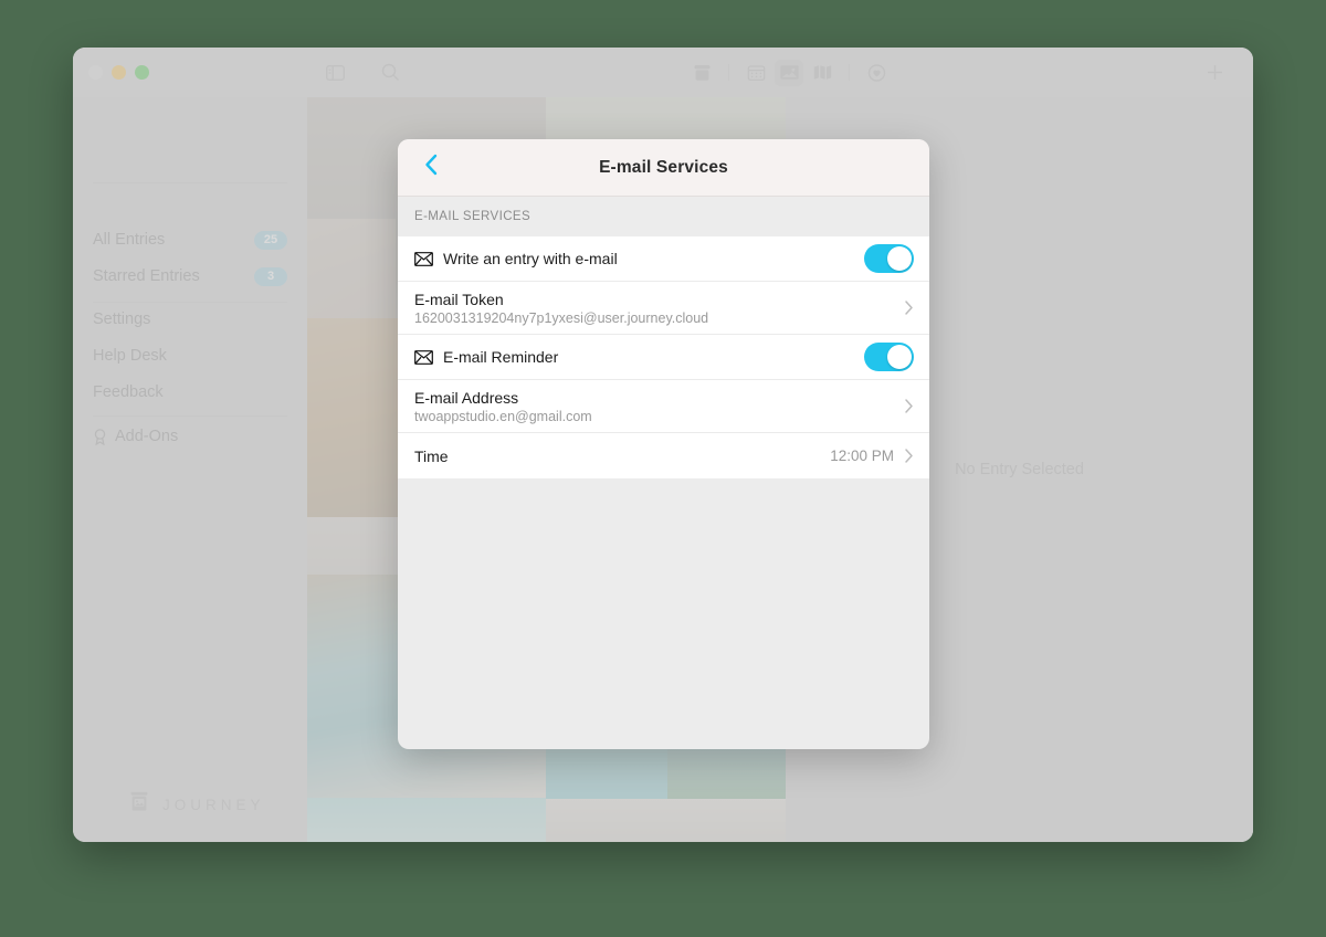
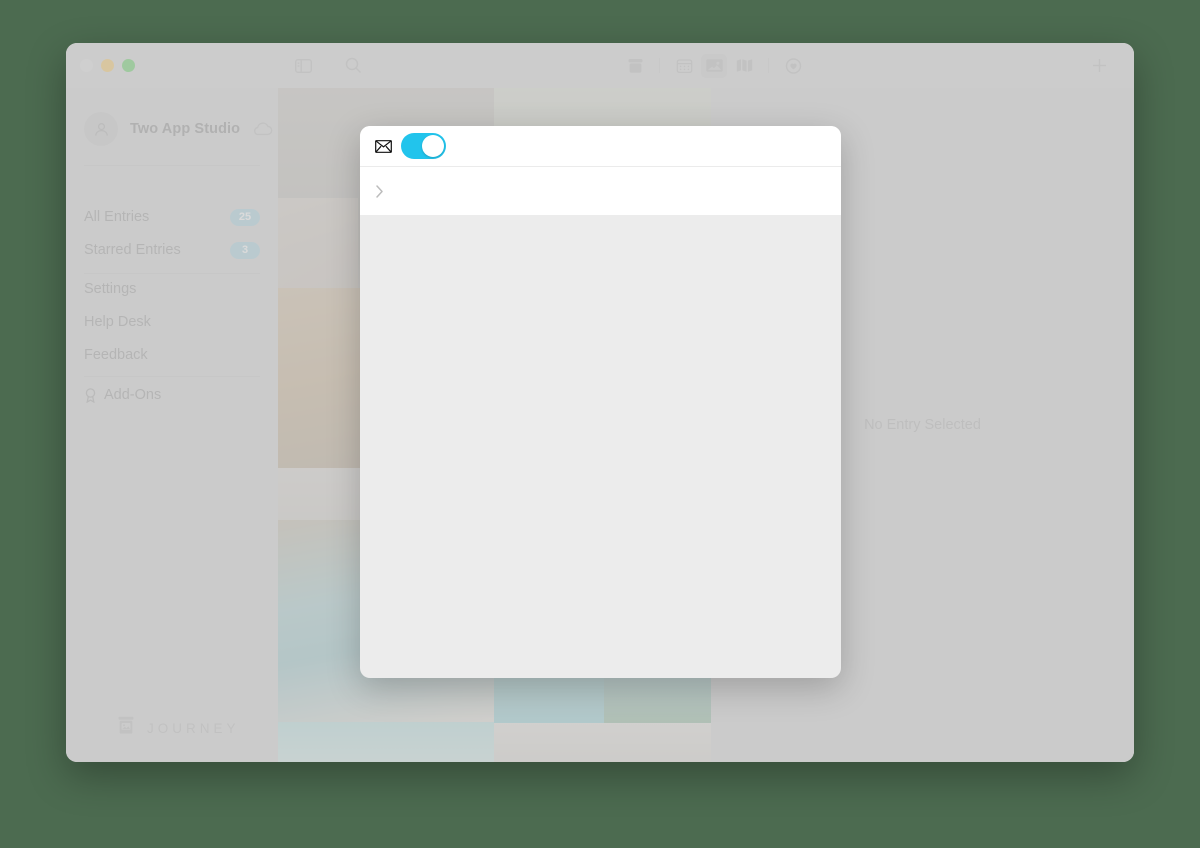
+ Two App Studio
  25
  3
- E-mail Services
- E-MAIL SERVICES
- Write an entry with e-mail
- E-mail Token
- 1620031319204ny7p1yxesi@user.journey.cloud
- E-mail Reminder
- E-mail Address
- twoappstudio.en@gmail.com
- Time
- 12:00 PM
